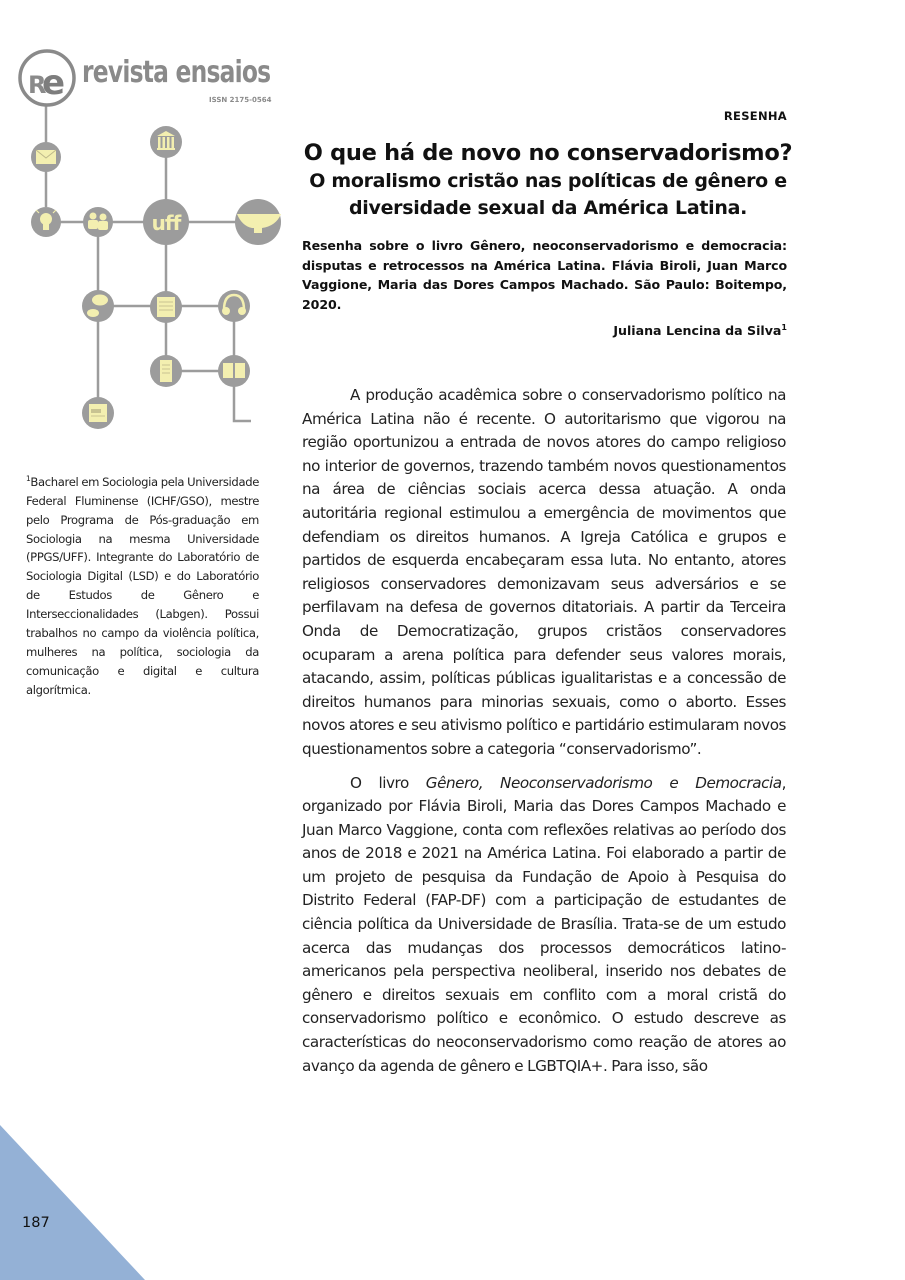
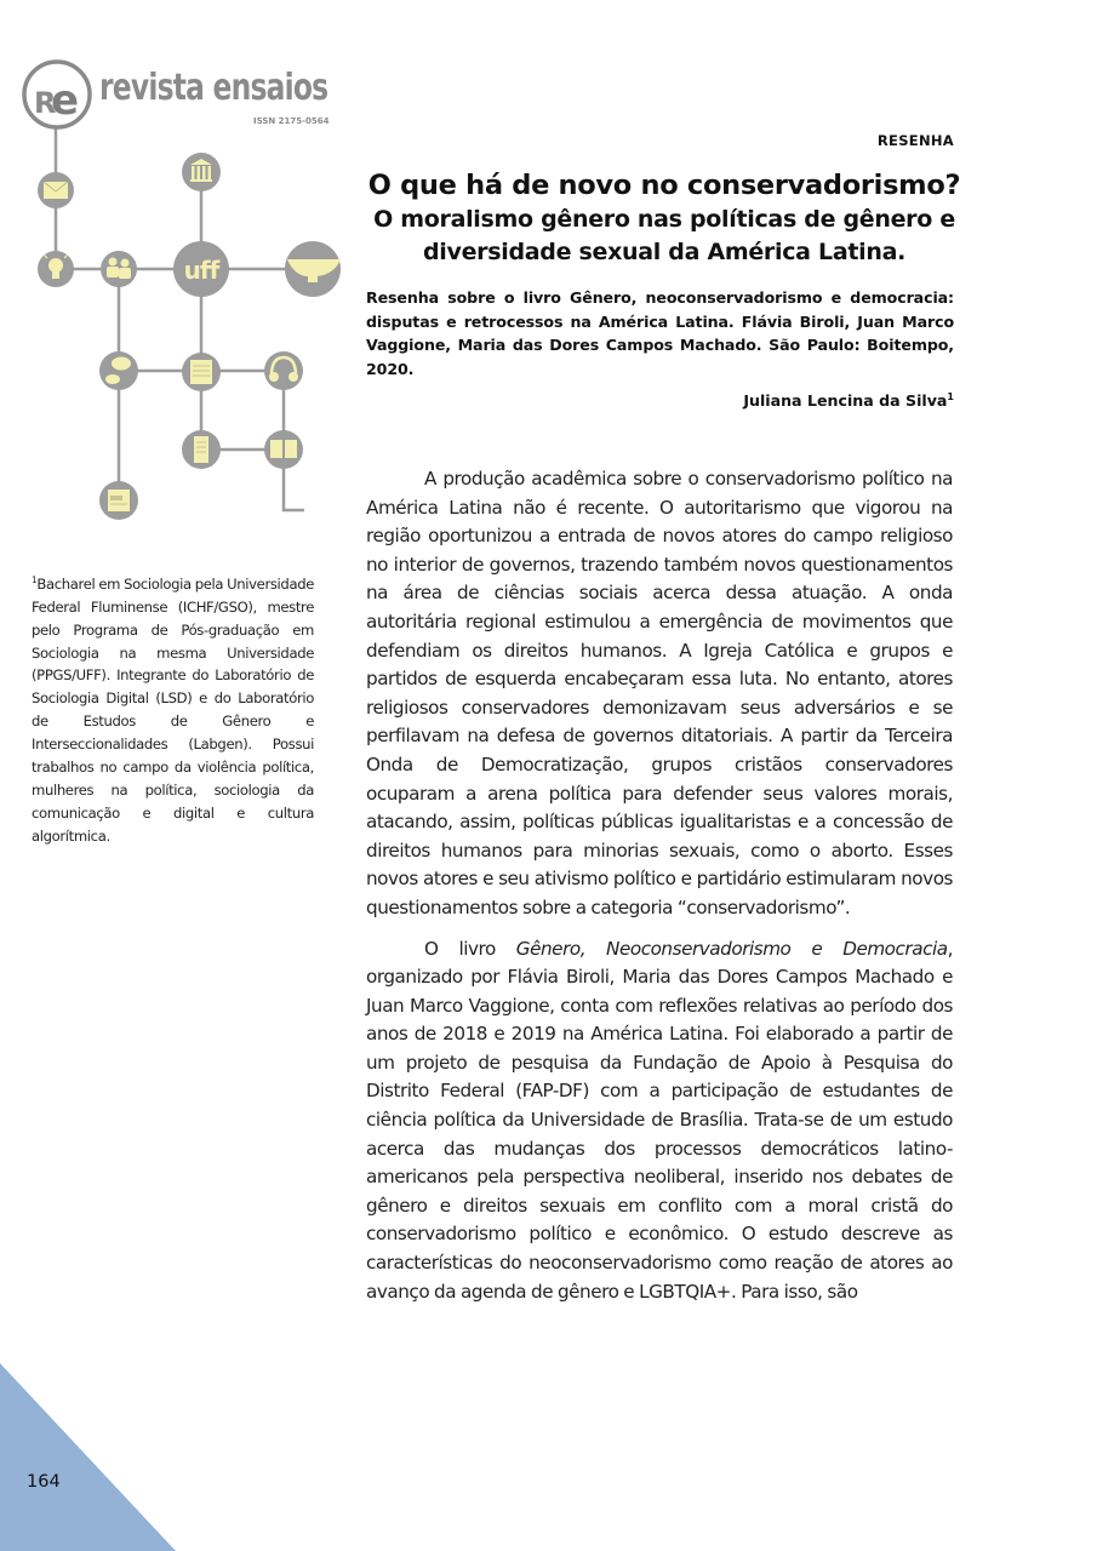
  R
  e
  uff
  revista ensaios
  ISSN 2175-0564
  RESENHA
  O que há de novo no conservadorismo?
- O moralismo cristão nas políticas de gênero e
+ O moralismo gênero nas políticas de gênero e
  diversidade sexual da América Latina.
  Resenha sobre o livro Gênero, neoconservadorismo e democracia: disputas e retrocessos na América Latina. Flávia Biroli, Juan Marco Vaggione, Maria das Dores Campos Machado. São Paulo: Boitempo, 2020.
  Juliana Lencina da Silva1
  1Bacharel em Sociologia pela Universidade Federal Fluminense (ICHF/GSO), mestre pelo Programa de Pós-graduação em Sociologia na mesma Universidade (PPGS/UFF). Integrante do Laboratório de Sociologia Digital (LSD) e do Laboratório de Estudos de Gênero e Interseccionalidades (Labgen). Possui trabalhos no campo da violência política, mulheres na política, sociologia da comunicação e digital e cultura algorítmica.
  A produção acadêmica sobre o conservadorismo político na América Latina não é recente. O autoritarismo que vigorou na região oportunizou a entrada de novos atores do campo religioso no interior de governos, trazendo também novos questionamentos na área de ciências sociais acerca dessa atuação. A onda autoritária regional estimulou a emergência de movimentos que defendiam os direitos humanos. A Igreja Católica e grupos e partidos de esquerda encabeçaram essa luta. No entanto, atores religiosos conservadores demonizavam seus adversários e se perfilavam na defesa de governos ditatoriais. A partir da Terceira Onda de Democratização, grupos cristãos conservadores ocuparam a arena política para defender seus valores morais, atacando, assim, políticas públicas igualitaristas e a concessão de direitos humanos para minorias sexuais, como o aborto. Esses novos atores e seu ativismo político e partidário estimularam novos questionamentos sobre a categoria “conservadorismo”.
- O livro Gênero, Neoconservadorismo e Democracia, organizado por Flávia Biroli, Maria das Dores Campos Machado e Juan Marco Vaggione, conta com reflexões relativas ao período dos anos de 2018 e 2021 na América Latina. Foi elaborado a partir de um projeto de pesquisa da Fundação de Apoio à Pesquisa do Distrito Federal (FAP-DF) com a participação de estudantes de ciência política da Universidade de Brasília. Trata-se de um estudo acerca das mudanças dos processos democráticos latino-americanos pela perspectiva neoliberal, inserido nos debates de gênero e direitos sexuais em conflito com a moral cristã do conservadorismo político e econômico. O estudo descreve as características do neoconservadorismo como reação de atores ao avanço da agenda de gênero e LGBTQIA+. Para isso, são
+ O livro Gênero, Neoconservadorismo e Democracia, organizado por Flávia Biroli, Maria das Dores Campos Machado e Juan Marco Vaggione, conta com reflexões relativas ao período dos anos de 2018 e 2019 na América Latina. Foi elaborado a partir de um projeto de pesquisa da Fundação de Apoio à Pesquisa do Distrito Federal (FAP-DF) com a participação de estudantes de ciência política da Universidade de Brasília. Trata-se de um estudo acerca das mudanças dos processos democráticos latino-americanos pela perspectiva neoliberal, inserido nos debates de gênero e direitos sexuais em conflito com a moral cristã do conservadorismo político e econômico. O estudo descreve as características do neoconservadorismo como reação de atores ao avanço da agenda de gênero e LGBTQIA+. Para isso, são
- 187
+ 164
